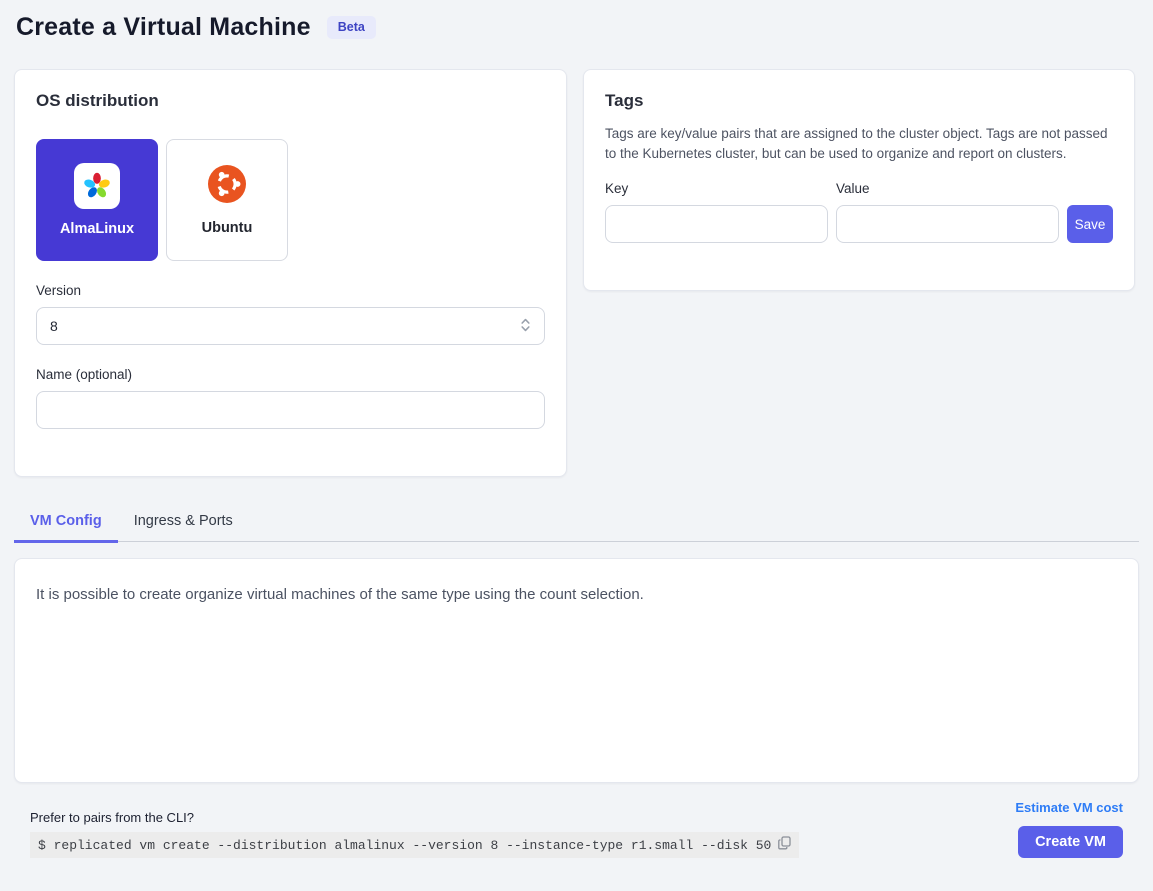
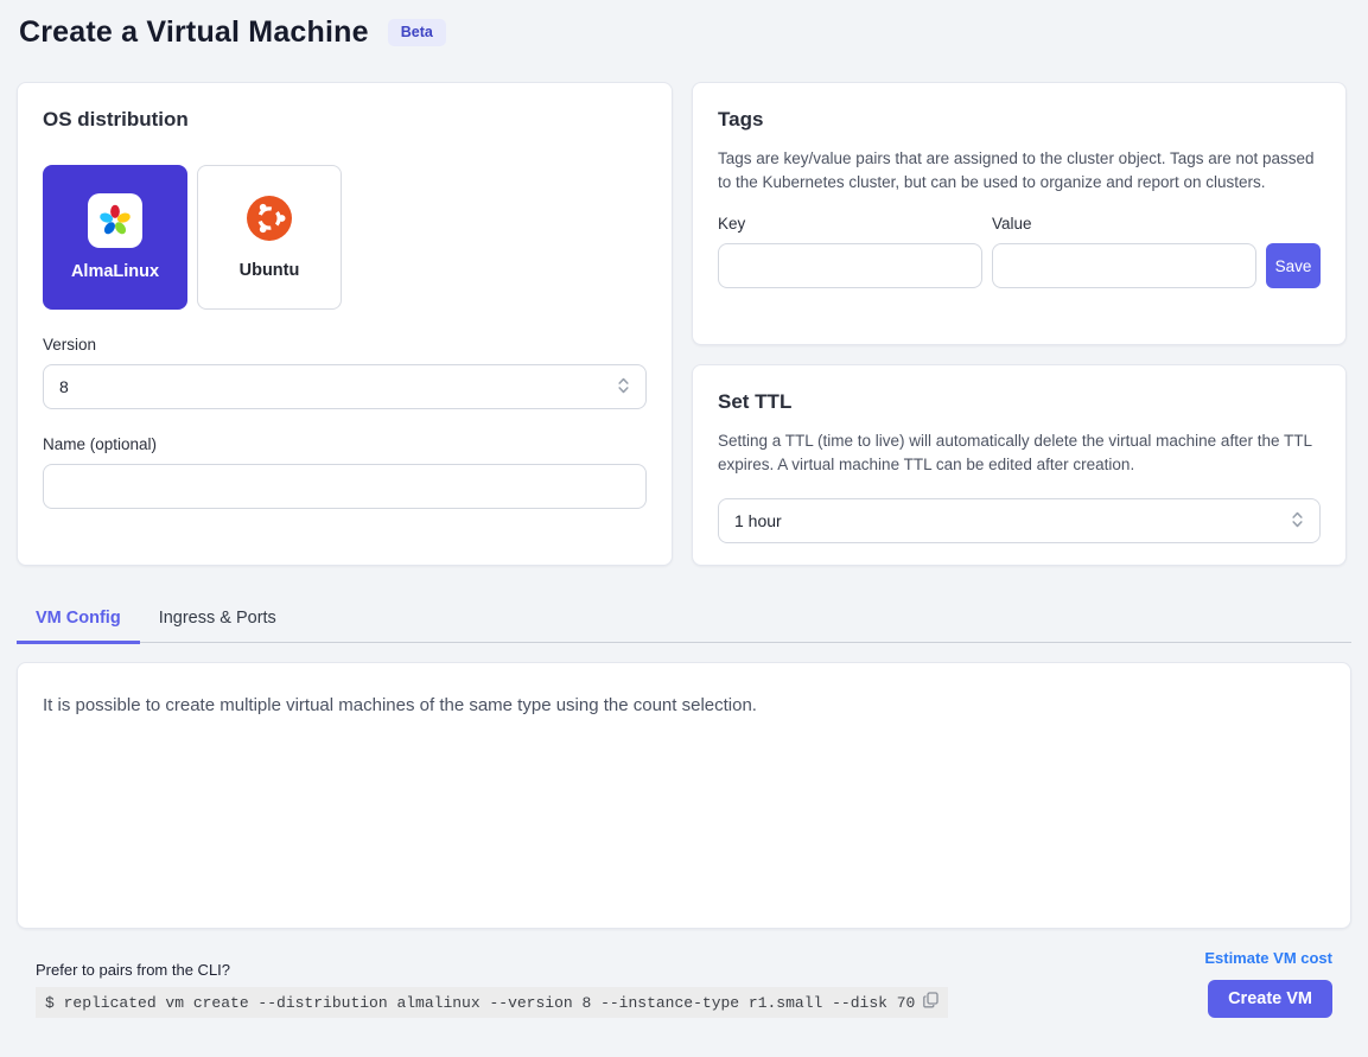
  Create a Virtual Machine
  Beta
  OS distribution
  AlmaLinux
  Ubuntu
  Version
  8
  Name (optional)
  Tags
  Tags are key/value pairs that are assigned to the cluster object. Tags are not passed to the Kubernetes cluster, but can be used to organize and report on clusters.
  Key
  Value
  Save
+ Set TTL
+ Setting a TTL (time to live) will automatically delete the virtual machine after the TTL expires. A virtual machine TTL can be edited after creation.
+ 1 hour
  VM Config
  Ingress & Ports
- It is possible to create organize virtual machines of the same type using the count selection.
+ It is possible to create multiple virtual machines of the same type using the count selection.
  Prefer to pairs from the CLI?
- $ replicated vm create --distribution almalinux --version 8 --instance-type r1.small --disk 50
+ $ replicated vm create --distribution almalinux --version 8 --instance-type r1.small --disk 70
  Estimate VM cost
  Create VM
